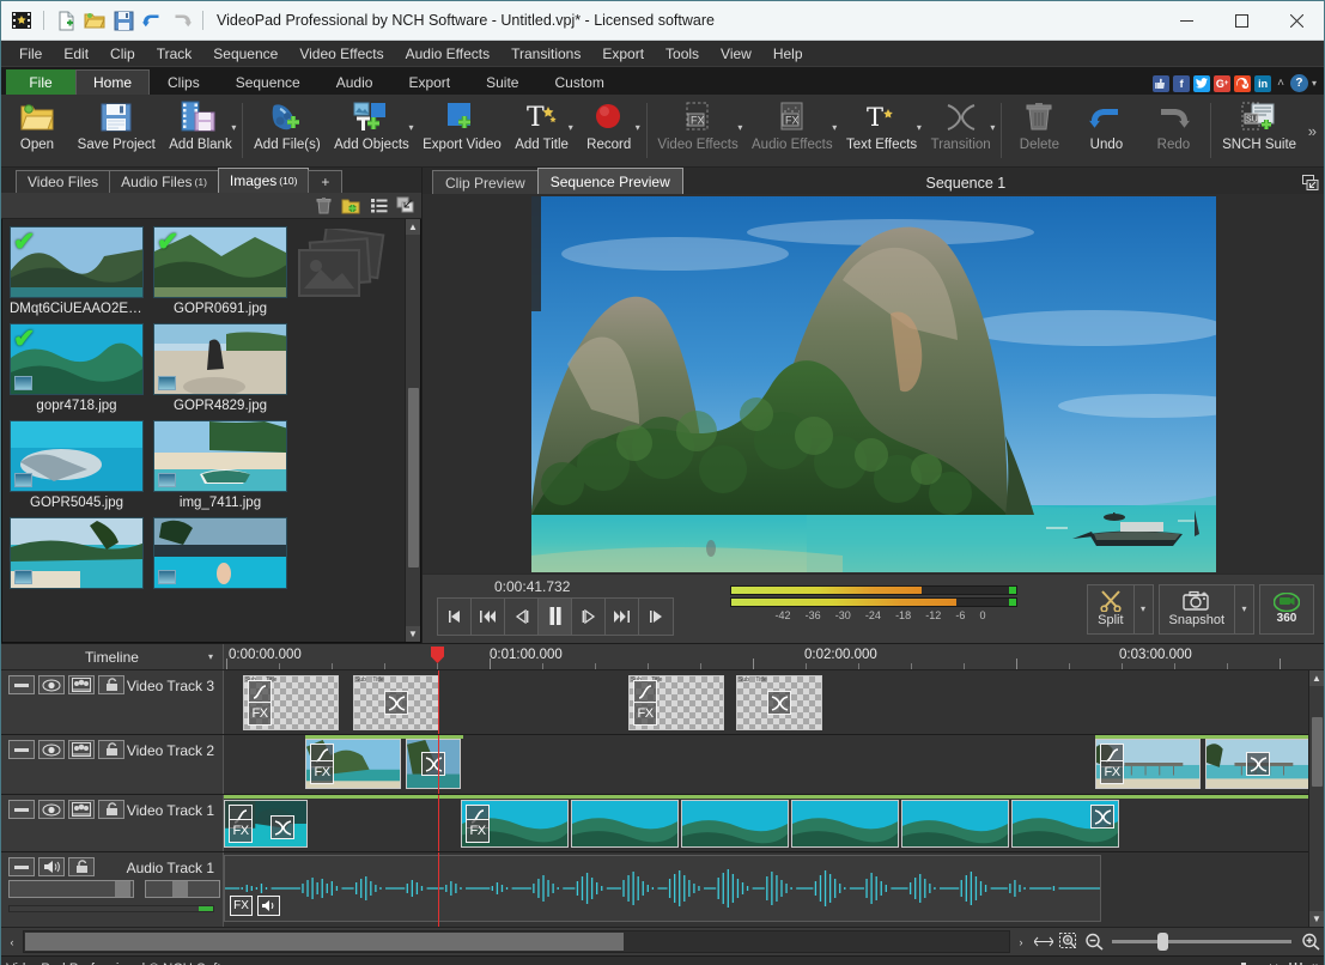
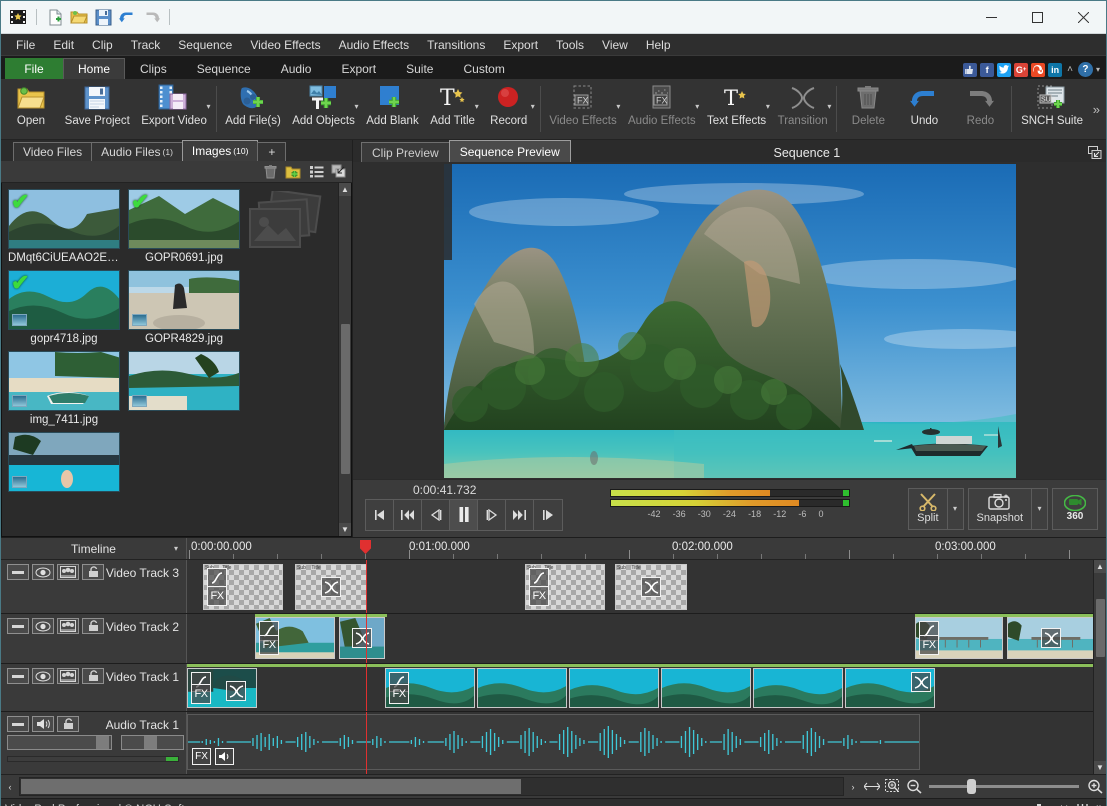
- VideoPad Professional by NCH Software - Untitled.vpj* - Licensed software
  File
  Edit
  Clip
  Track
  Sequence
  Video Effects
  Audio Effects
  Transitions
  Export
  Tools
  View
  Help
  File
  Home
  Clips
  Sequence
  Audio
  Export
  Suite
  Custom
  f
  G
  in
  ˄
  ?
  ▾
  Open
  Save Project
- Add Blank
+ Export Video
  ▾
  Add File(s)
  Add Objects
  ▾
- Export Video
+ Add Blank
  T
  Add Title
  ▾
  Record
  ▾
  FX
  Video Effects
  ▾
  FX
  Audio Effects
  ▾
  T
  Text Effects
  ▾
  Transition
  ▾
  Delete
  Undo
  Redo
  SNCH Suite
  »
  Video Files
  Audio Files
  (1)
  Images
  (10)
  +
  ✔
  DMqt6CiUEAAO2ET.j
  ✔
  GOPR0691.jpg
  ✔
  gopr4718.jpg
  GOPR4829.jpg
- GOPR5045.jpg
  img_7411.jpg
  ▲
  ▼
  Clip Preview
  Sequence Preview
  Sequence 1
  0:00:41.732
  -42
  -36
  -30
  -24
  -18
  -12
  -6
  0
  Split
  ▾
  Snapshot
  ▾
  360
  Timeline
  ▾
  0:00:00.000
  0:01:00.000
  0:02:00.000
  0:03:00.000
  Video Track 3
  FX
  FX
  Video Track 2
  FX
  FX
  Video Track 1
  FX
  FX
  Audio Track 1
  FX
  ▲
  ▼
  ‹
  ›
